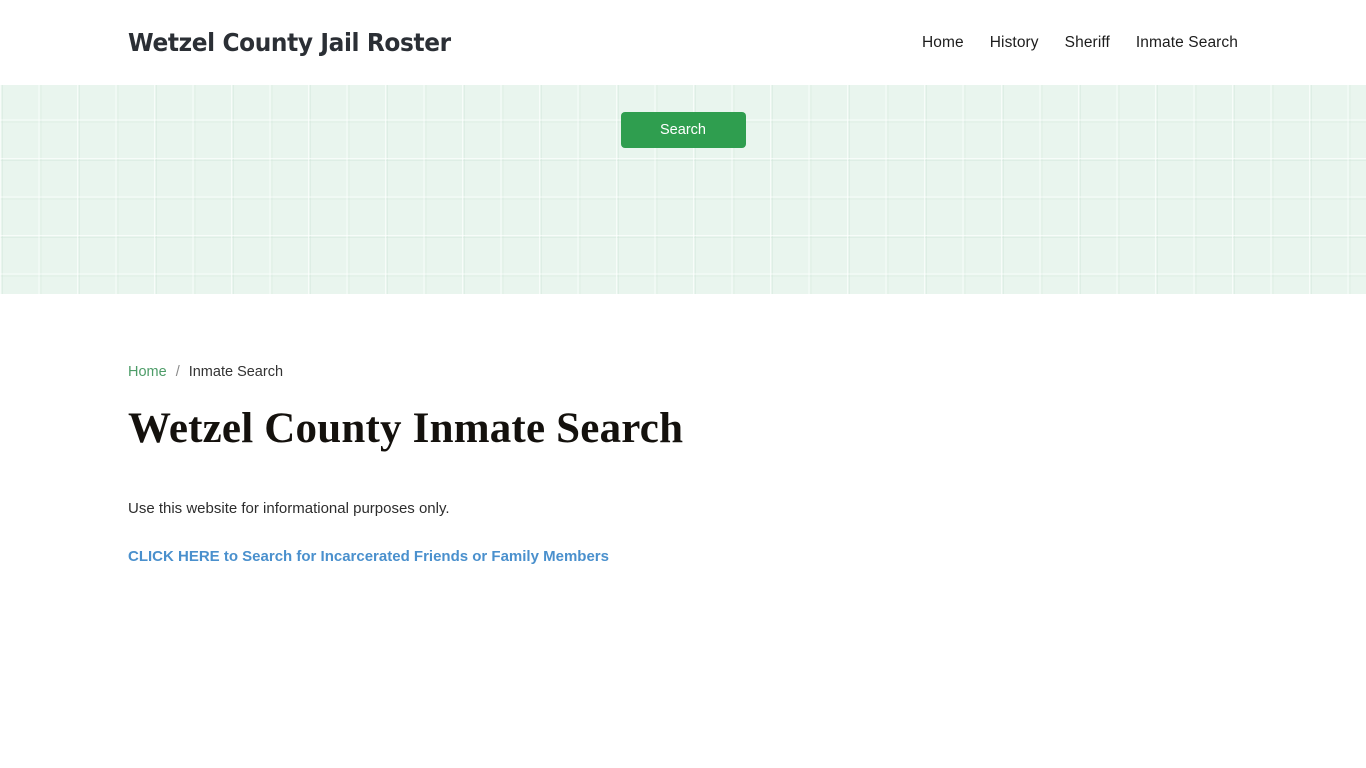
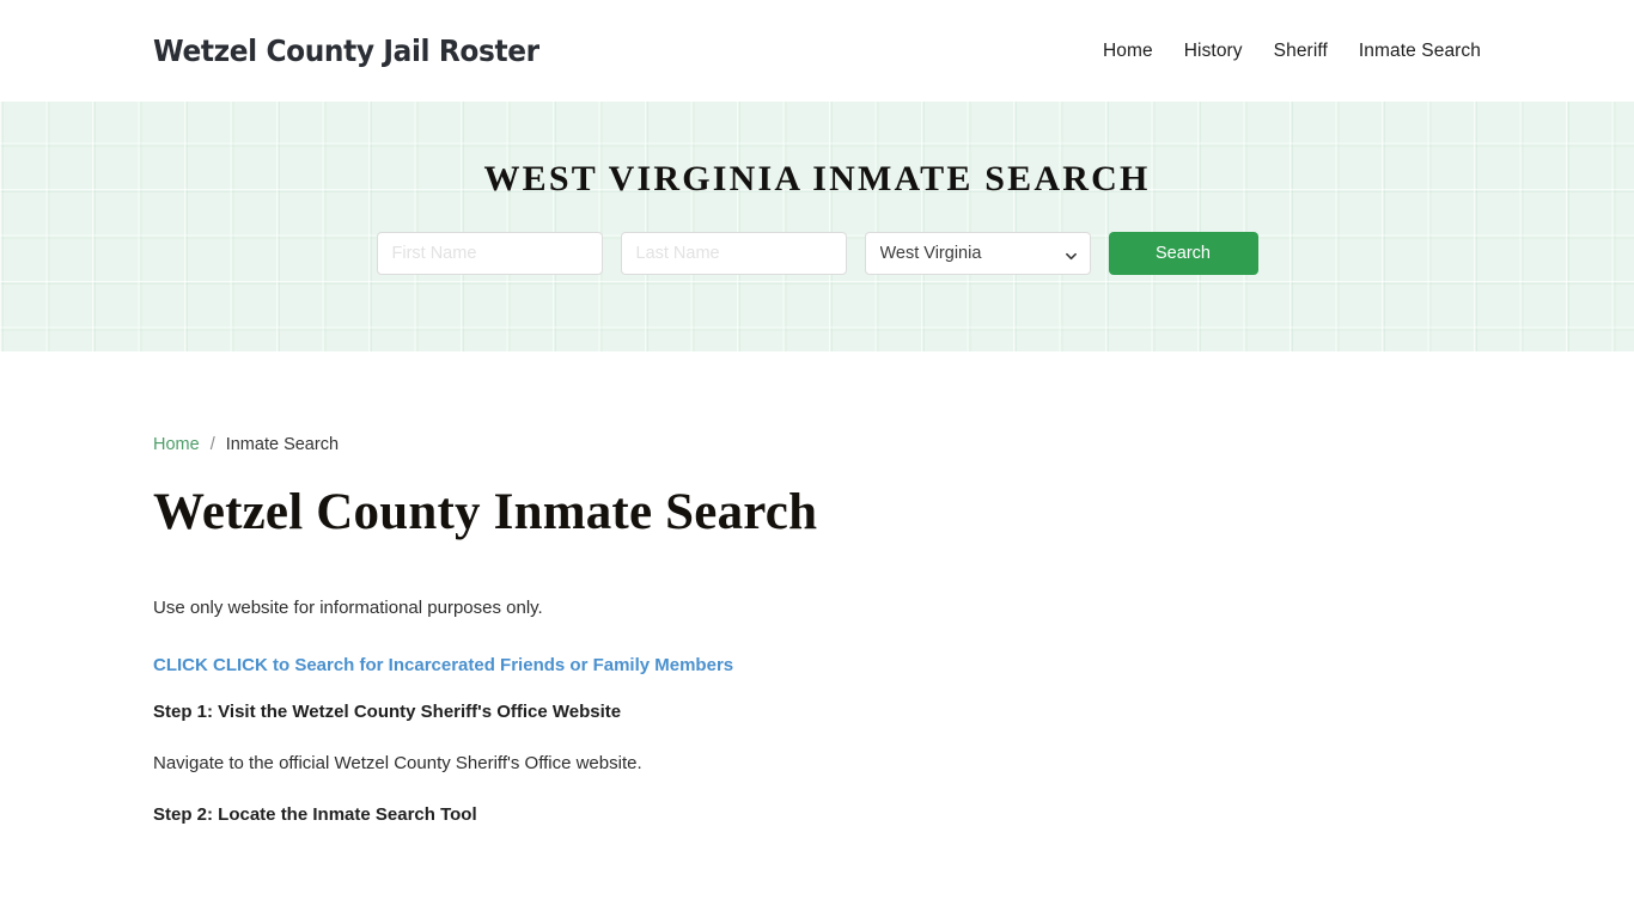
  Wetzel County Jail Roster
  Home
  History
  Sheriff
  Inmate Search
+ WEST VIRGINIA INMATE SEARCH
+ First Name
+ Last Name
+ West Virginia
  Search
  Home
  /
  Inmate Search
  Wetzel County Inmate Search
- Use this website for informational purposes only.
+ Use only website for informational purposes only.
- CLICK HERE to Search for Incarcerated Friends or Family Members
+ CLICK CLICK to Search for Incarcerated Friends or Family Members
+ Step 1: Visit the Wetzel County Sheriff's Office Website
+ Navigate to the official Wetzel County Sheriff's Office website.
+ Step 2: Locate the Inmate Search Tool
